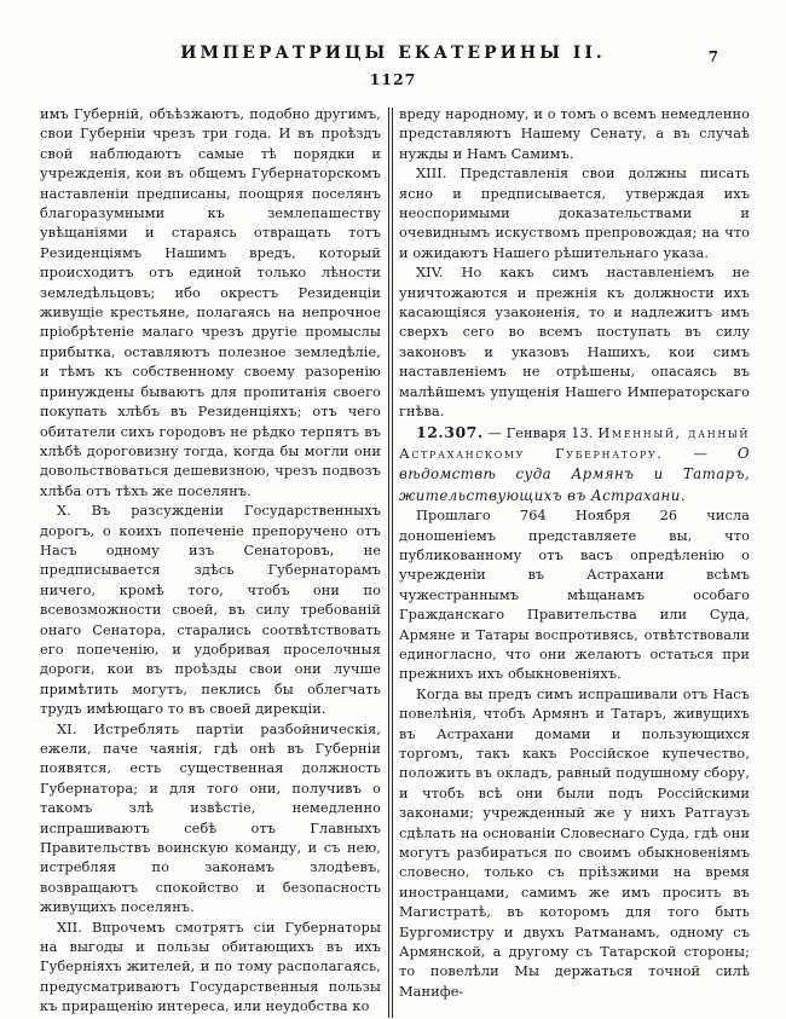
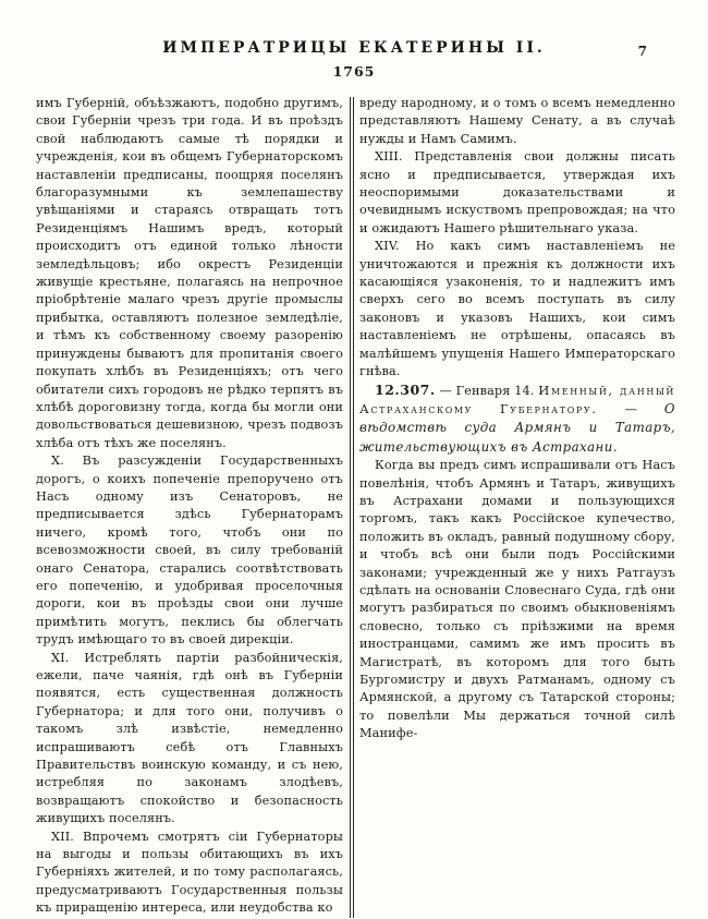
  ИМПЕРАТРИЦЫ ЕКАТЕРИНЫ II.
  7
- 1127
+ 1765
  имъ Губерній, объѣзжаютъ, подобно другимъ, свои Губерніи чрезъ три года. И въ проѣздъ свой наблюдаютъ самые тѣ порядки и учрежденія, кои въ общемъ Губернаторскомъ наставленіи предписаны, поощряя поселянъ благоразумными къ землепашеству увѣщаніями и стараясь отвращать тотъ Резиденціямъ Нашимъ вредъ, который происходитъ отъ единой только лѣности земледѣльцовъ; ибо окрестъ Резиденціи живущіе крестьяне, полагаясь на непрочное пріобрѣтеніе малаго чрезъ другіе промыслы прибытка, оставляютъ полезное земледѣліе, и тѣмъ къ собственному своему разоренію принуждены бываютъ для пропитанія своего покупать хлѣбъ въ Резиденціяхъ; отъ чего обитатели сихъ городовъ не рѣдко терпятъ въ хлѣбѣ дороговизну тогда, когда бы могли они довольствоваться дешевизною, чрезъ подвозъ хлѣба отъ тѣхъ же поселянъ.
  X. Въ разсужденіи Государственныхъ дорогъ, о коихъ попеченіе препоручено отъ Насъ одному изъ Сенаторовъ, не предписывается здѣсь Губернаторамъ ничего, кромѣ того, чтобъ они по всевозможности своей, въ силу требованій онаго Сенатора, старались соотвѣтствовать его попеченію, и удобривая проселочныя дороги, кои въ проѣзды свои они лучше примѣтить могутъ, пеклись бы облегчать трудъ имѣющаго то въ своей дирекціи.
  XI. Истреблять партіи разбойническія, ежели, паче чаянія, гдѣ онѣ въ Губерніи появятся, есть существенная должность Губернатора; и для того они, получивъ о такомъ злѣ извѣстіе, немедленно испрашиваютъ себѣ отъ Главныхъ Правительствъ воинскую команду, и съ нею, истребляя по законамъ злодѣевъ, возвращаютъ спокойство и безопасность живущихъ поселянъ.
  XII. Впрочемъ смотрятъ сіи Губернаторы на выгоды и пользы обитающихъ въ ихъ Губерніяхъ жителей, и по тому располагаясь, предусматриваютъ Государственныя пользы къ приращенію интереса, или неудобства ко
  вреду народному, и о томъ о всемъ немедленно представляютъ Нашему Сенату, а въ случаѣ нужды и Намъ Самимъ.
  XIII. Представленія свои должны писать ясно и предписывается, утверждая ихъ неоспоримыми доказательствами и очевиднымъ искуствомъ препровождая; на что и ожидаютъ Нашего рѣшительнаго указа.
  XIV. Но какъ симъ наставленіемъ не уничтожаются и прежнія къ должности ихъ касающіяся узаконенія, то и надлежитъ имъ сверхъ сего во всемъ поступать въ силу законовъ и указовъ Нашихъ, кои симъ наставленіемъ не отрѣшены, опасаясь въ малѣйшемъ упущенія Нашего Императорскаго гнѣва.
- 12.307. — Генваря 13. Именный, данный Астраханскому Губернатору. — О вѣдомствѣ суда Армянъ и Татаръ, жительствующихъ въ Астрахани.
+ 12.307. — Генваря 14. Именный, данный Астраханскому Губернатору. — О вѣдомствѣ суда Армянъ и Татаръ, жительствующихъ въ Астрахани.
- Прошлаго 764 Ноября 26 числа доношеніемъ представляете вы, что публикованному отъ васъ опредѣленію о учрежденіи въ Астрахани всѣмъ чужестраннымъ мѣщанамъ особаго Гражданскаго Правительства или Суда, Армяне и Татары воспротивясь, отвѣтствовали единогласно, что они желаютъ остаться при прежнихъ ихъ обыкновеніяхъ.
  Когда вы предъ симъ испрашивали отъ Насъ повелѣнія, чтобъ Армянъ и Татаръ, живущихъ въ Астрахани домами и пользующихся торгомъ, такъ какъ Россійское купечество, положить въ окладъ, равный подушному сбору, и чтобъ всѣ они были подъ Россійскими законами; учрежденный же у нихъ Ратгаузъ сдѣлать на основаніи Словеснаго Суда, гдѣ они могутъ разбираться по своимъ обыкновеніямъ словесно, только съ пріѣзжими на время иностранцами, самимъ же имъ просить въ Магистратѣ, въ которомъ для того быть Бургомистру и двухъ Ратманамъ, одному съ Армянской, а другому съ Татарской стороны; то повелѣли Мы держаться точной силѣ Манифе-
